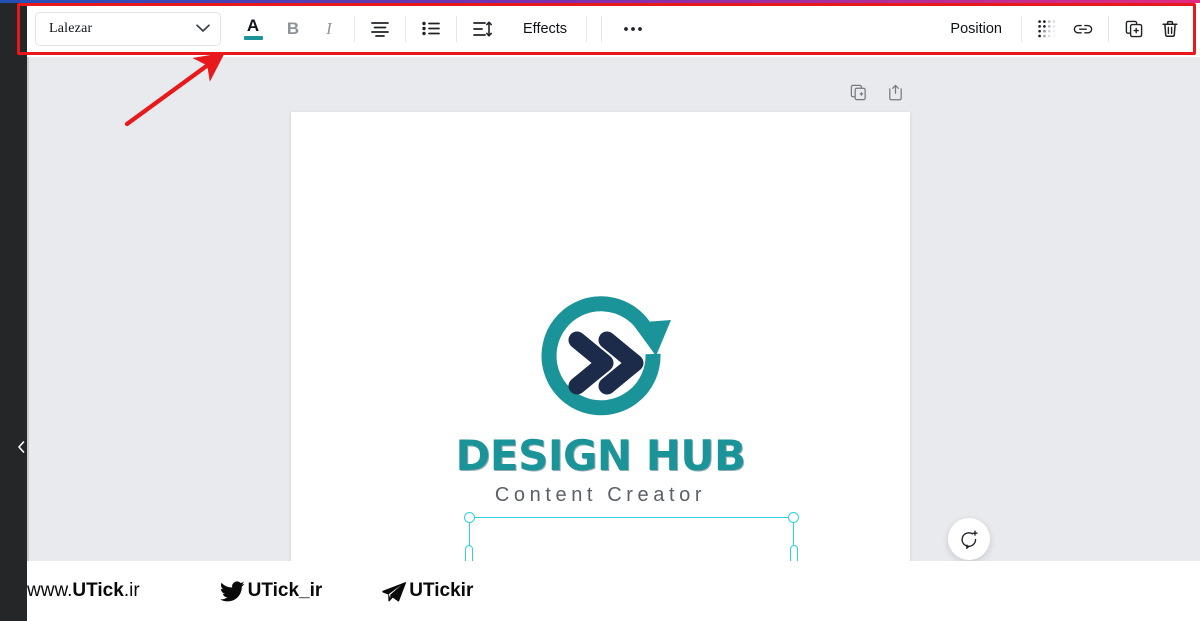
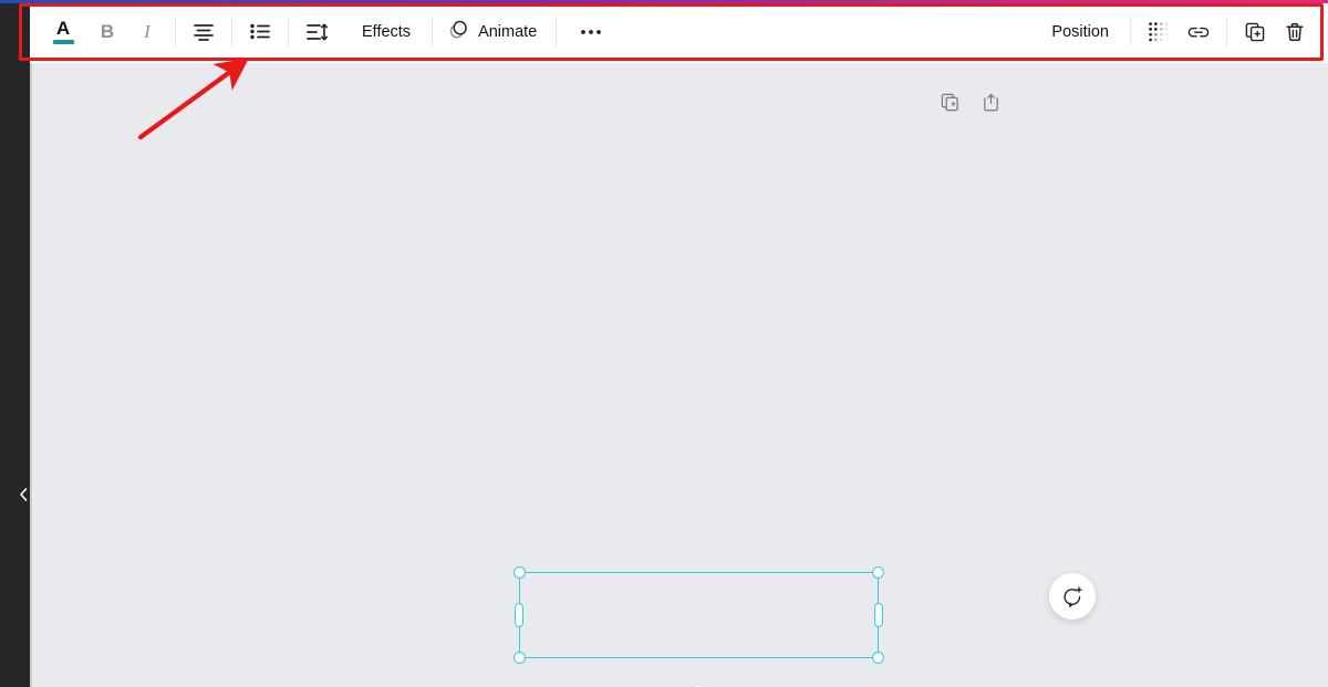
- DESIGN HUB
- Content Creator
- www.
- UTick
- .ir
- UTick_ir
- UTickir
- Lalezar
  A
  B
  I
  Effects
+ Animate
  Position
